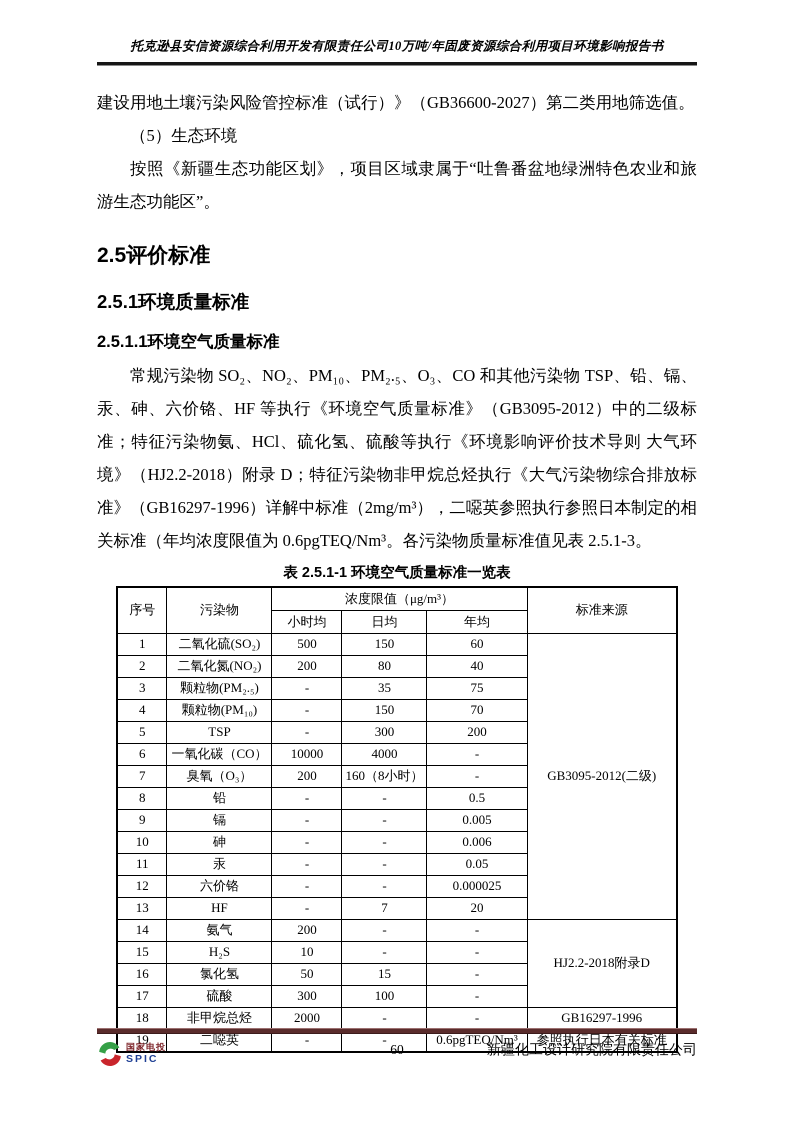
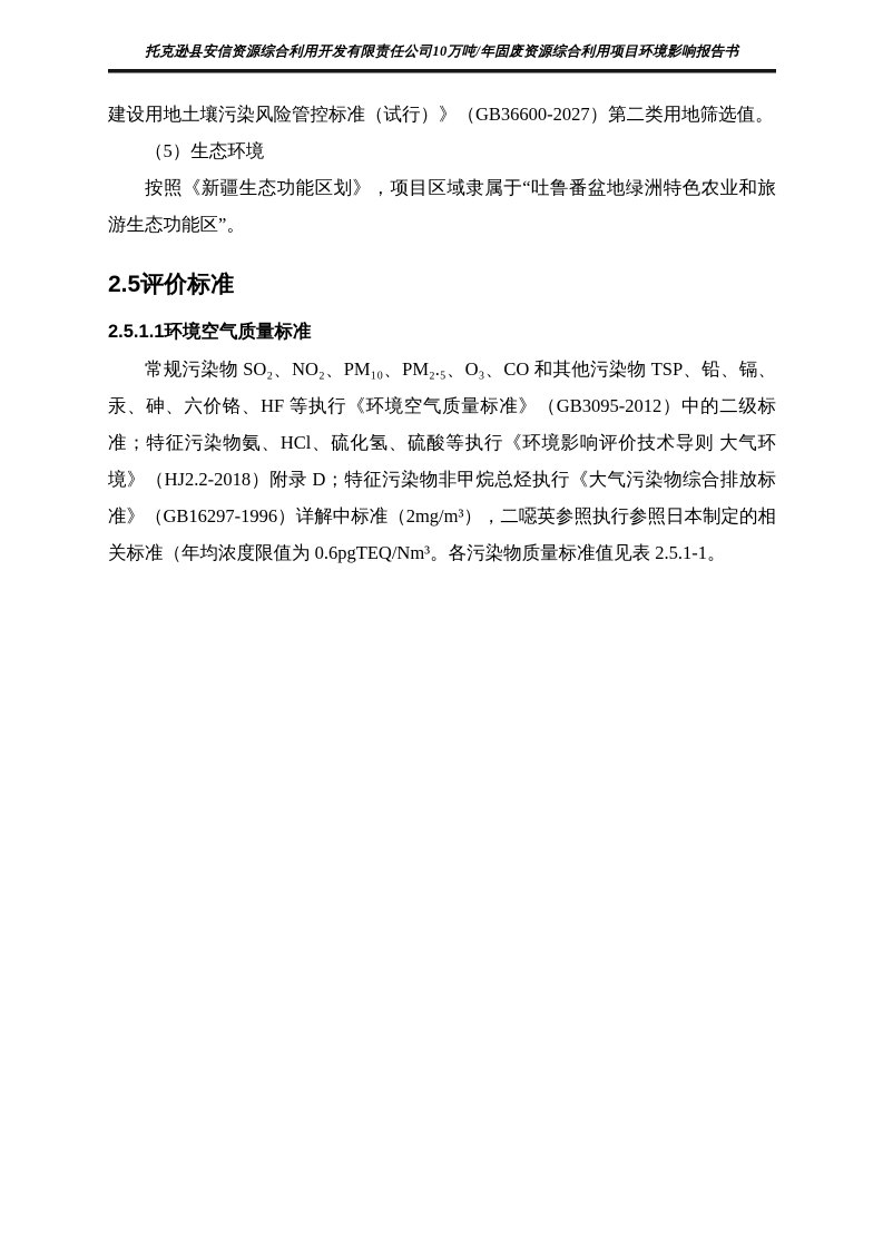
  托克逊县安信资源综合利用开发有限责任公司10万吨/年固废资源综合利用项目环境影响报告书
  建设用地土壤污染风险管控标准（试行）》（GB36600-2027）第二类用地筛选值。
  （5）生态环境
  按照《新疆生态功能区划》，项目区域隶属于“吐鲁番盆地绿洲特色农业和旅游生态功能区”。
  2.5评价标准
- 2.5.1环境质量标准
  2.5.1.1环境空气质量标准
- 常规污染物 SO₂、NO₂、PM₁₀、PM₂.₅、O₃、CO 和其他污染物 TSP、铅、镉、汞、砷、六价铬、HF 等执行《环境空气质量标准》（GB3095-2012）中的二级标准；特征污染物氨、HCl、硫化氢、硫酸等执行《环境影响评价技术导则 大气环境》（HJ2.2-2018）附录 D；特征污染物非甲烷总烃执行《大气污染物综合排放标准》（GB16297-1996）详解中标准（2mg/m³），二噁英参照执行参照日本制定的相关标准（年均浓度限值为 0.6pgTEQ/Nm³。各污染物质量标准值见表 2.5.1-3。
+ 常规污染物 SO₂、NO₂、PM₁₀、PM₂.₅、O₃、CO 和其他污染物 TSP、铅、镉、汞、砷、六价铬、HF 等执行《环境空气质量标准》（GB3095-2012）中的二级标准；特征污染物氨、HCl、硫化氢、硫酸等执行《环境影响评价技术导则 大气环境》（HJ2.2-2018）附录 D；特征污染物非甲烷总烃执行《大气污染物综合排放标准》（GB16297-1996）详解中标准（2mg/m³），二噁英参照执行参照日本制定的相关标准（年均浓度限值为 0.6pgTEQ/Nm³。各污染物质量标准值见表 2.5.1-1。
- 表 2.5.1-1 环境空气质量标准一览表
- 序号	污染物	浓度限值（μg/m³）	标准来源
- 小时均	日均	年均
- 1	二氧化硫(SO₂)	500	150	60	GB3095-2012(二级)
- 2	二氧化氮(NO₂)	200	80	40
- 3	颗粒物(PM₂.₅)	-	35	75
- 4	颗粒物(PM₁₀)	-	150	70
- 5	TSP	-	300	200
- 6	一氧化碳（CO）	10000	4000	-
- 7	臭氧（O₃）	200	160（8小时）	-
- 8	铅	-	-	0.5
- 9	镉	-	-	0.005
- 10	砷	-	-	0.006
- 11	汞	-	-	0.05
- 12	六价铬	-	-	0.000025
- 13	HF	-	7	20
- 14	氨气	200	-	-	HJ2.2-2018附录D
- 15	H₂S	10	-	-
- 16	氯化氢	50	15	-
- 17	硫酸	300	100	-
- 18	非甲烷总烃	2000	-	-	GB16297-1996
- 19	二噁英	-	-	0.6pgTEQ/Nm³	参照执行日本有关标准
- 国家电投
- SPIC
- 60
- 新疆化工设计研究院有限责任公司
